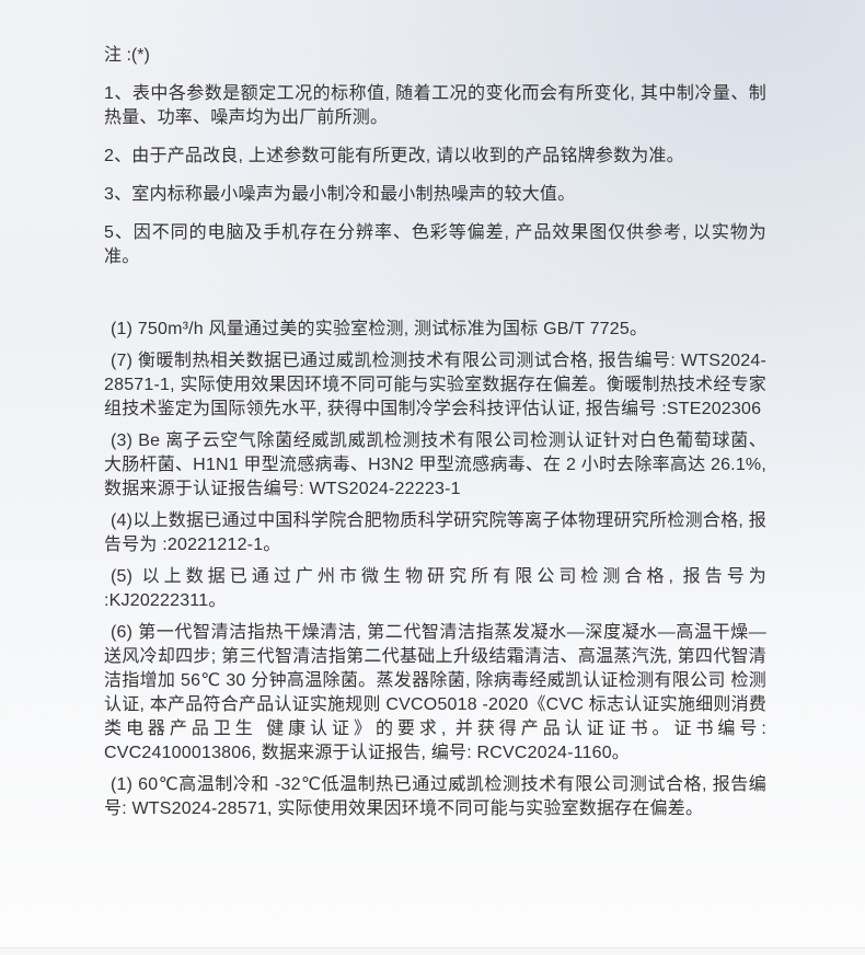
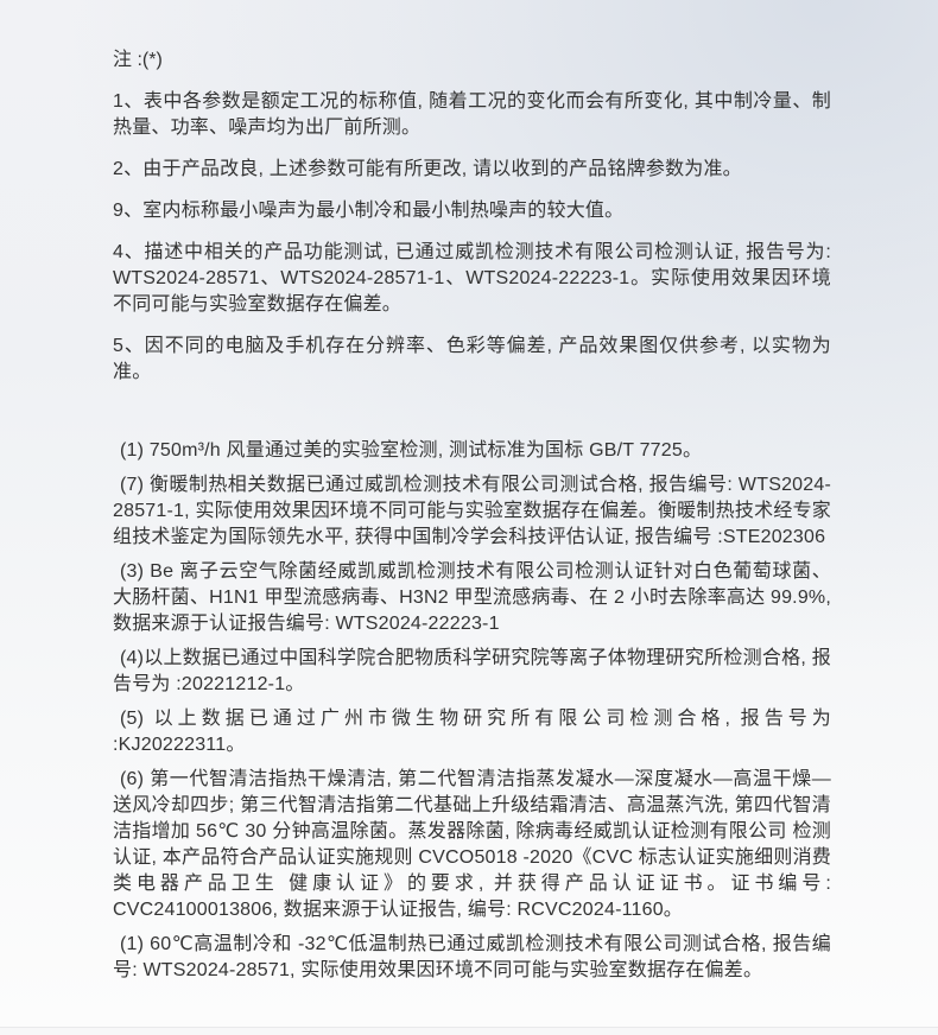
  注 :(*)
  1、表中各参数是额定工况的标称值, 随着工况的变化而会有所变化, 其中制冷量、制热量、功率、噪声均为出厂前所测。
  2、由于产品改良, 上述参数可能有所更改, 请以收到的产品铭牌参数为准。
- 3、室内标称最小噪声为最小制冷和最小制热噪声的较大值。
+ 9、室内标称最小噪声为最小制冷和最小制热噪声的较大值。
+ 4、描述中相关的产品功能测试, 已通过威凯检测技术有限公司检测认证, 报告号为: WTS2024-28571、WTS2024-28571-1、WTS2024-22223-1。实际使用效果因环境不同可能与实验室数据存在偏差。
  5、因不同的电脑及手机存在分辨率、色彩等偏差, 产品效果图仅供参考, 以实物为准。
  (1) 750m³/h 风量通过美的实验室检测, 测试标准为国标 GB/T 7725。
  (7) 衡暖制热相关数据已通过威凯检测技术有限公司测试合格, 报告编号: WTS2024-28571-1, 实际使用效果因环境不同可能与实验室数据存在偏差。衡暖制热技术经专家组技术鉴定为国际领先水平, 获得中国制冷学会科技评估认证, 报告编号 :STE202306
- (3) Be 离子云空气除菌经威凯威凯检测技术有限公司检测认证针对白色葡萄球菌、大肠杆菌、H1N1 甲型流感病毒、H3N2 甲型流感病毒、在 2 小时去除率高达 26.1%, 数据来源于认证报告编号: WTS2024-22223-1
+ (3) Be 离子云空气除菌经威凯威凯检测技术有限公司检测认证针对白色葡萄球菌、大肠杆菌、H1N1 甲型流感病毒、H3N2 甲型流感病毒、在 2 小时去除率高达 99.9%, 数据来源于认证报告编号: WTS2024-22223-1
  (4)以上数据已通过中国科学院合肥物质科学研究院等离子体物理研究所检测合格, 报告号为 :20221212-1。
  (5) 以上数据已通过广州市微生物研究所有限公司检测合格, 报告号为 :KJ20222311。
  (6) 第一代智清洁指热干燥清洁, 第二代智清洁指蒸发凝水—深度凝水—高温干燥—送风冷却四步; 第三代智清洁指第二代基础上升级结霜清洁、高温蒸汽洗, 第四代智清洁指增加 56℃ 30 分钟高温除菌。蒸发器除菌, 除病毒经威凯认证检测有限公司 检测认证, 本产品符合产品认证实施规则 CVCO5018 -2020《CVC 标志认证实施细则消费类电器产品卫生 健康认证》的要求, 并获得产品认证证书。证书编号: CVC24100013806, 数据来源于认证报告, 编号: RCVC2024-1160。
  (1) 60℃高温制冷和 -32℃低温制热已通过威凯检测技术有限公司测试合格, 报告编号: WTS2024-28571, 实际使用效果因环境不同可能与实验室数据存在偏差。
